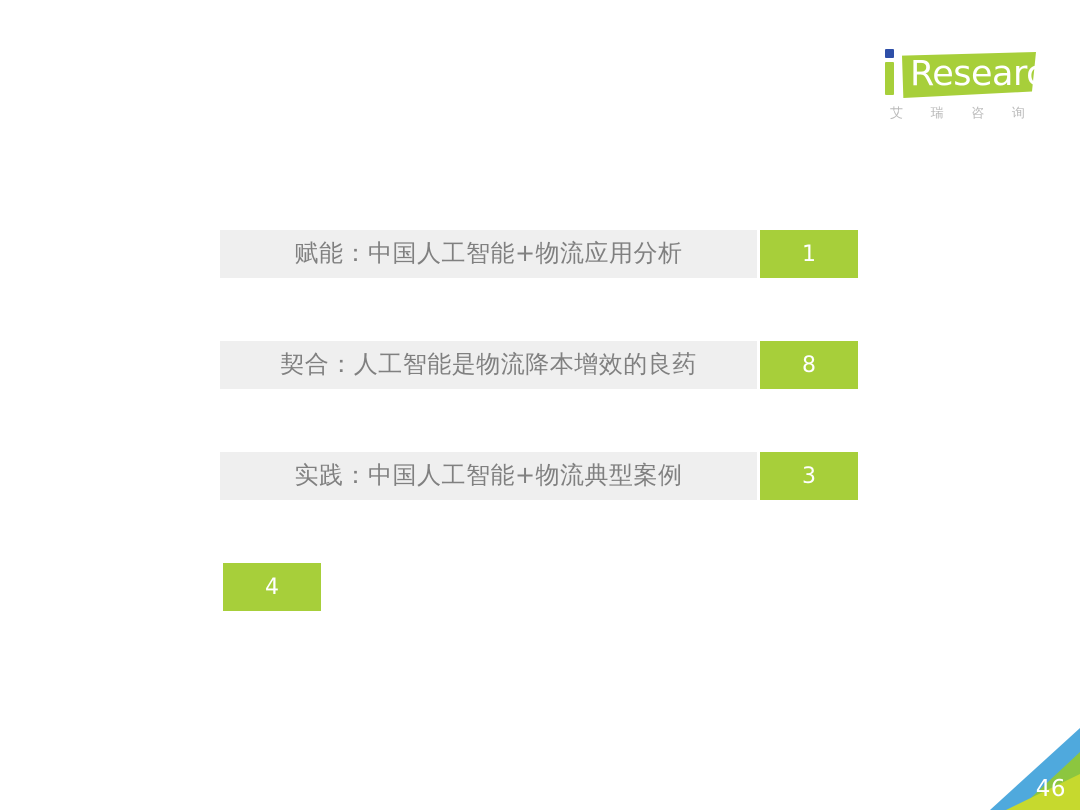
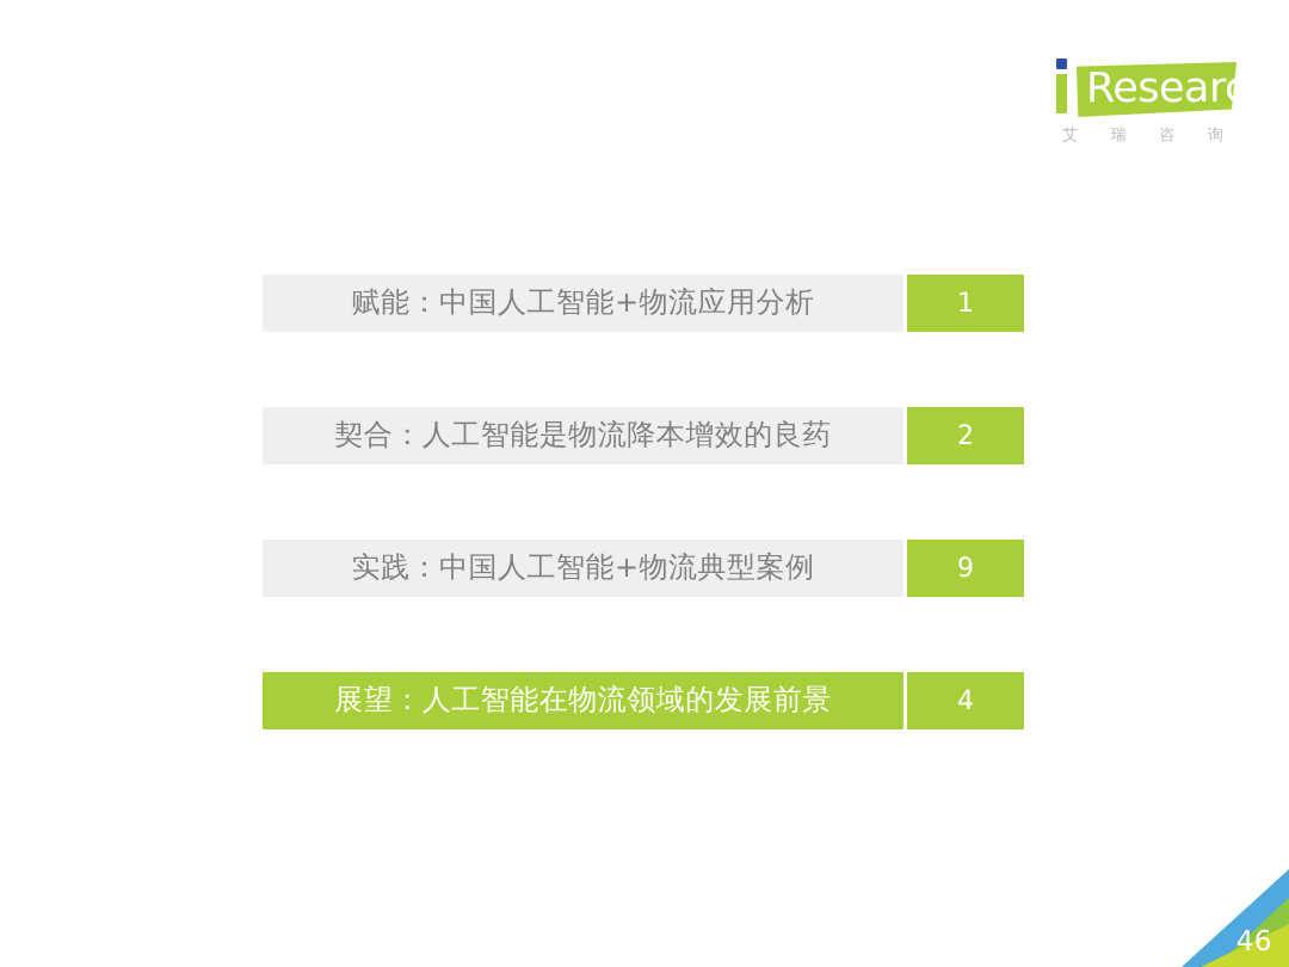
  Research
  艾 瑞 咨 询
  赋能：中国人工智能+物流应用分析
  1
  契合：人工智能是物流降本增效的良药
- 8
+ 2
  实践：中国人工智能+物流典型案例
- 3
+ 9
+ 展望：人工智能在物流领域的发展前景
  4
  46
